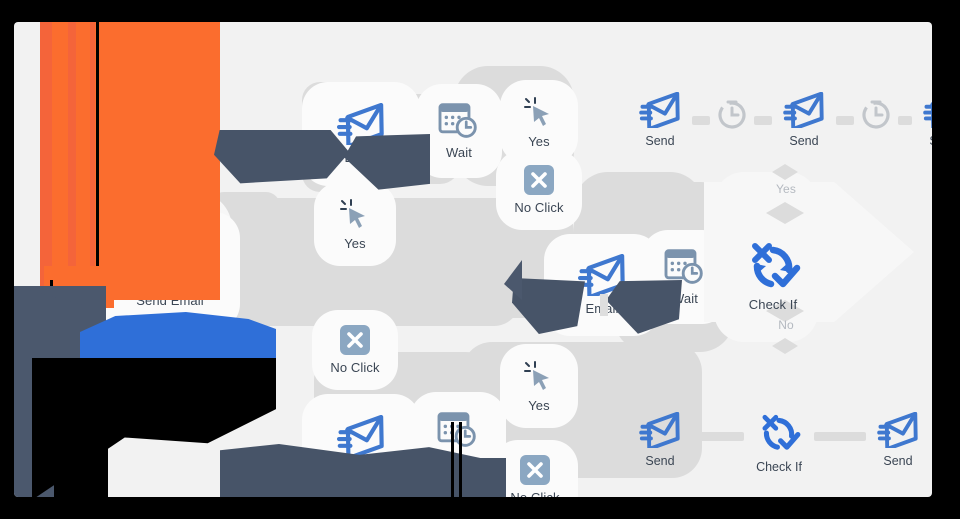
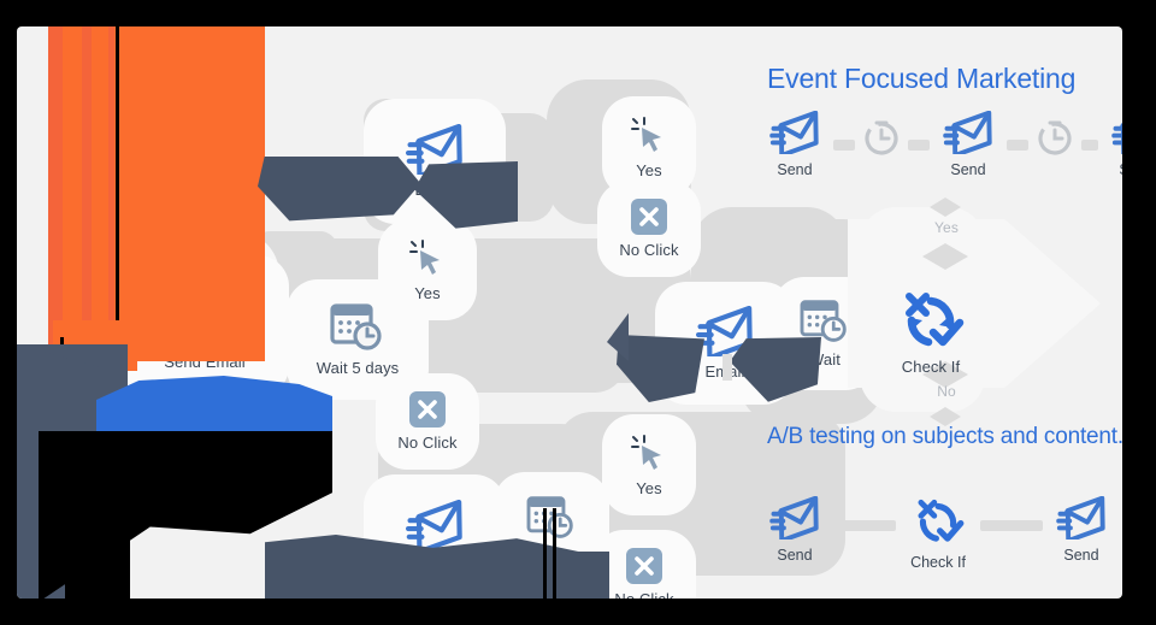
  Send Email
+ Wait 5 days
  Yes
  No Click
- Wait
  Yes
  No Click
  ait
  Yes
  Yes
  No
  Check If
+ Event Focused Marketing
  Send
  Send
+ A/B testing on subjects and content.
  Send
  Check If
  Send
